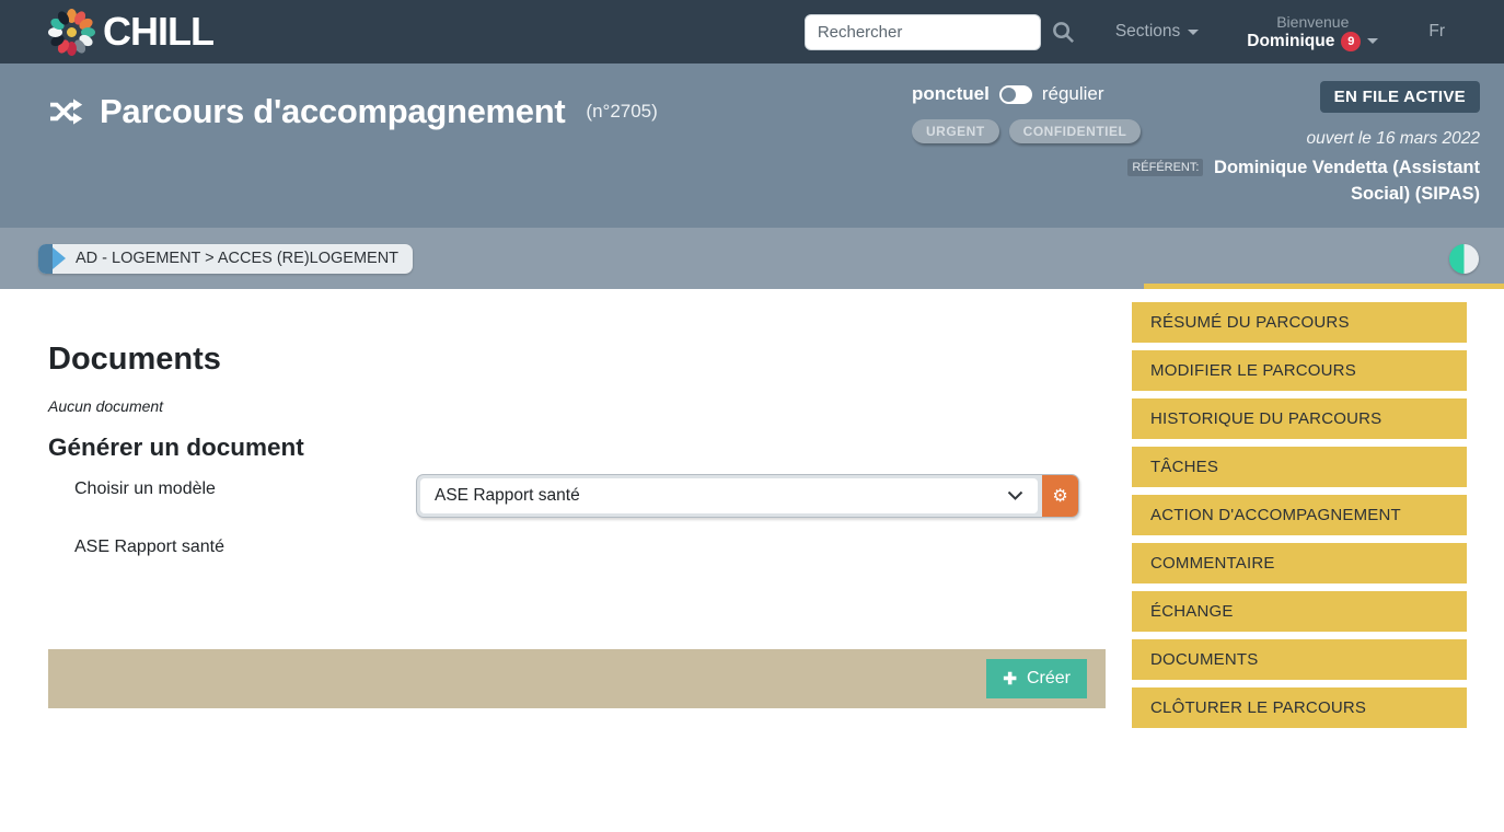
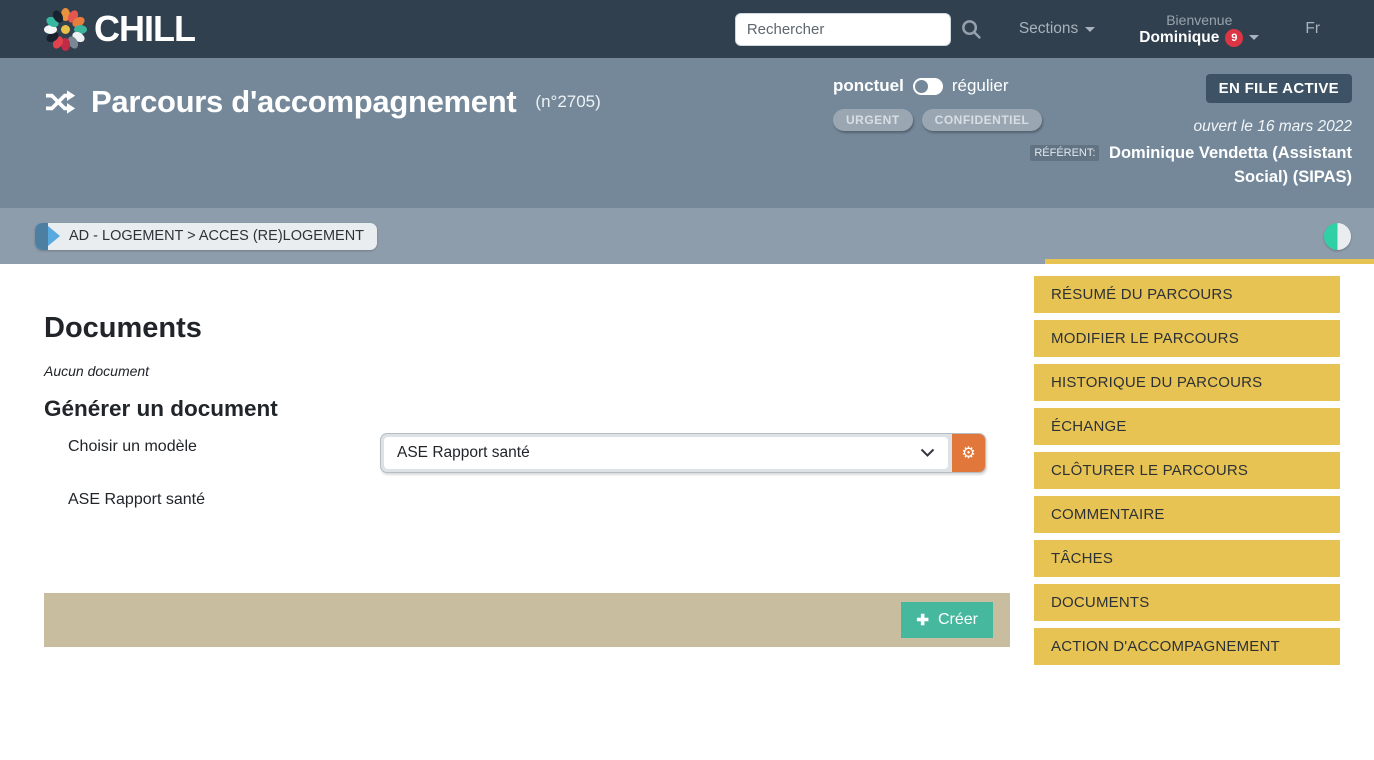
  CHILL
  Rechercher
  Sections
  Bienvenue
  Dominique
  9
  Fr
  Parcours d'accompagnement
  (n°2705)
  ponctuel
  régulier
  URGENT
  CONFIDENTIEL
  EN FILE ACTIVE
  ouvert le 16 mars 2022
  RÉFÉRENT: Dominique Vendetta (Assistant Social) (SIPAS)
  AD - LOGEMENT > ACCES (RE)LOGEMENT
  Documents
  Aucun document
  Générer un document
  Choisir un modèle
  ASE Rapport santé
  ⚙
  ASE Rapport santé
  ✚
  Créer
  RÉSUMÉ DU PARCOURS
  MODIFIER LE PARCOURS
  HISTORIQUE DU PARCOURS
- TÂCHES
+ ÉCHANGE
- ACTION D'ACCOMPAGNEMENT
+ CLÔTURER LE PARCOURS
  COMMENTAIRE
- ÉCHANGE
+ TÂCHES
  DOCUMENTS
- CLÔTURER LE PARCOURS
+ ACTION D'ACCOMPAGNEMENT
